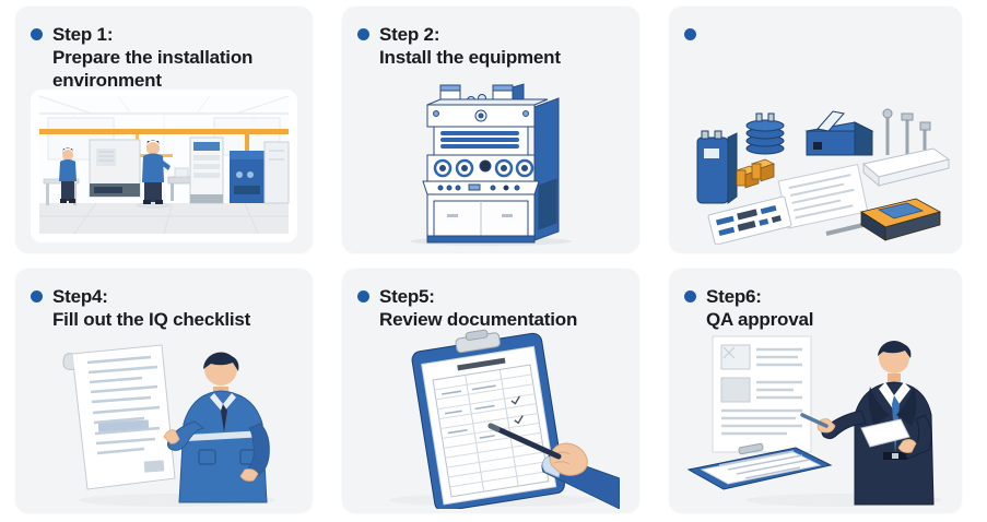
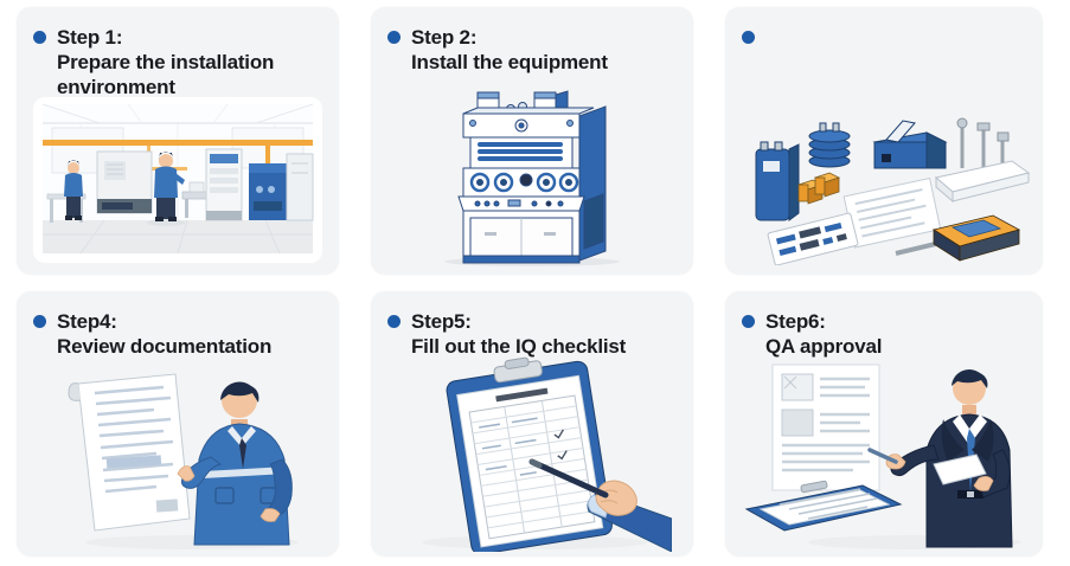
  Step 1:
  Prepare the installation environment
  Step 2:
  Install the equipment
  Step4:
- Fill out the IQ checklist
+ Review documentation
  Step5:
- Review documentation
+ Fill out the IQ checklist
  Step6:
  QA approval
